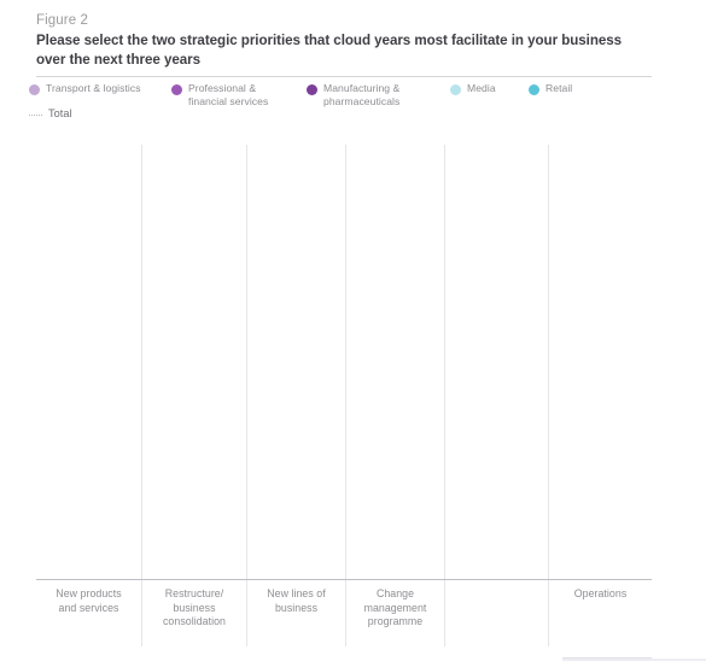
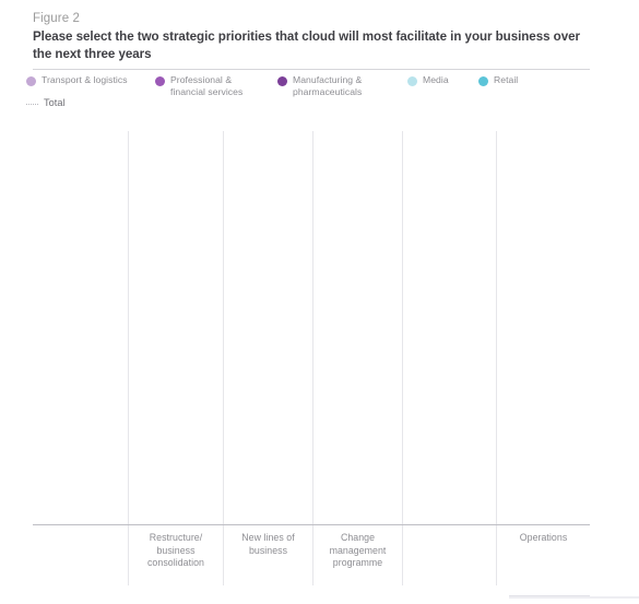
  Figure 2
- Please select the two strategic priorities that cloud years most facilitate in your business over the next three years
+ Please select the two strategic priorities that cloud will most facilitate in your business over the next three years
  Transport & logistics
  Professional &
  financial services
  Manufacturing &
  pharmaceuticals
  Media
  Retail
  Total
- New products
- and services
  Restructure/
  business
  consolidation
  New lines of
  business
  Change
  management
  programme
  Operations
